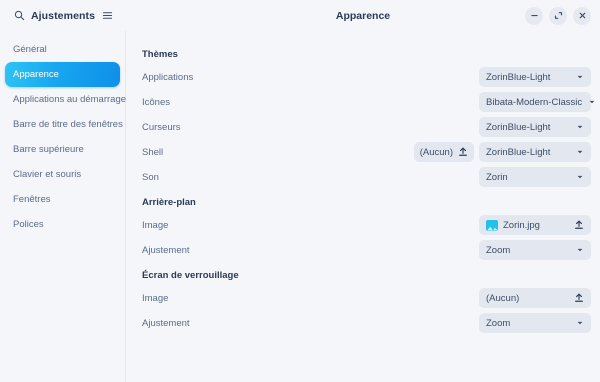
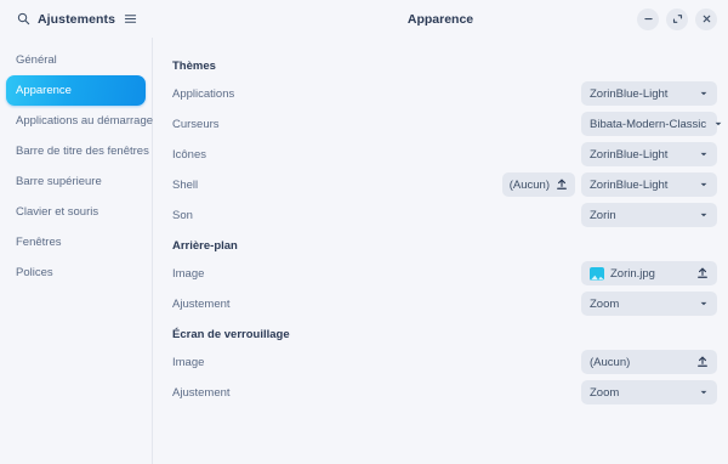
  Ajustements
  Apparence
  Général
  Apparence
  Applications au démarrage
  Barre de titre des fenêtres
  Barre supérieure
  Clavier et souris
  Fenêtres
  Polices
  Thèmes
  Applications
  ZorinBlue-Light
- Icônes
+ Curseurs
  Bibata-Modern-Classic
- Curseurs
+ Icônes
  ZorinBlue-Light
  Shell
  (Aucun)
  ZorinBlue-Light
  Son
  Zorin
  Arrière-plan
  Image
  Zorin.jpg
  Ajustement
  Zoom
  Écran de verrouillage
  Image
  (Aucun)
  Ajustement
  Zoom
